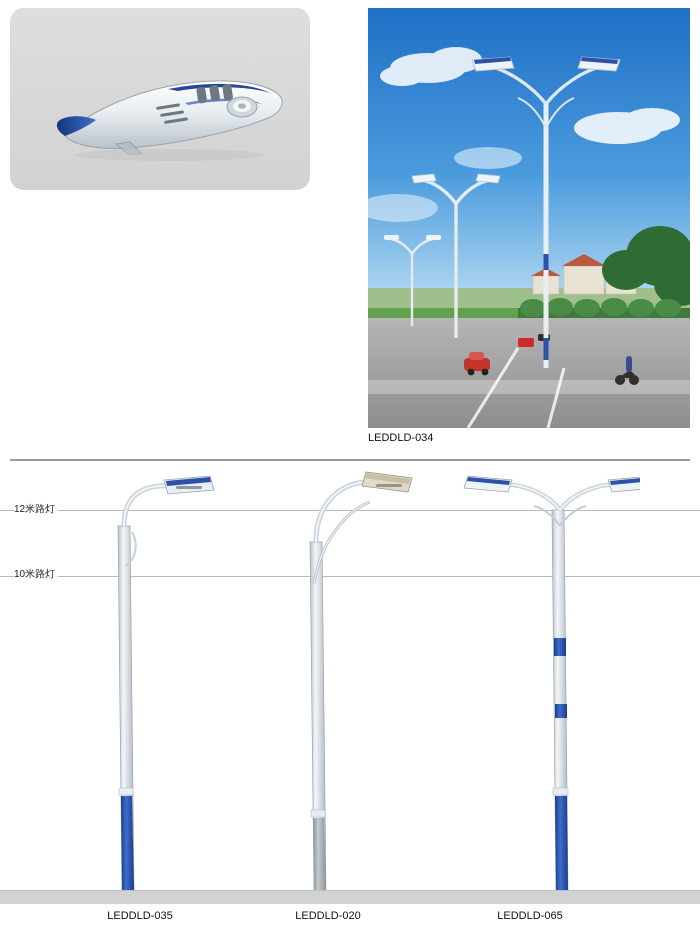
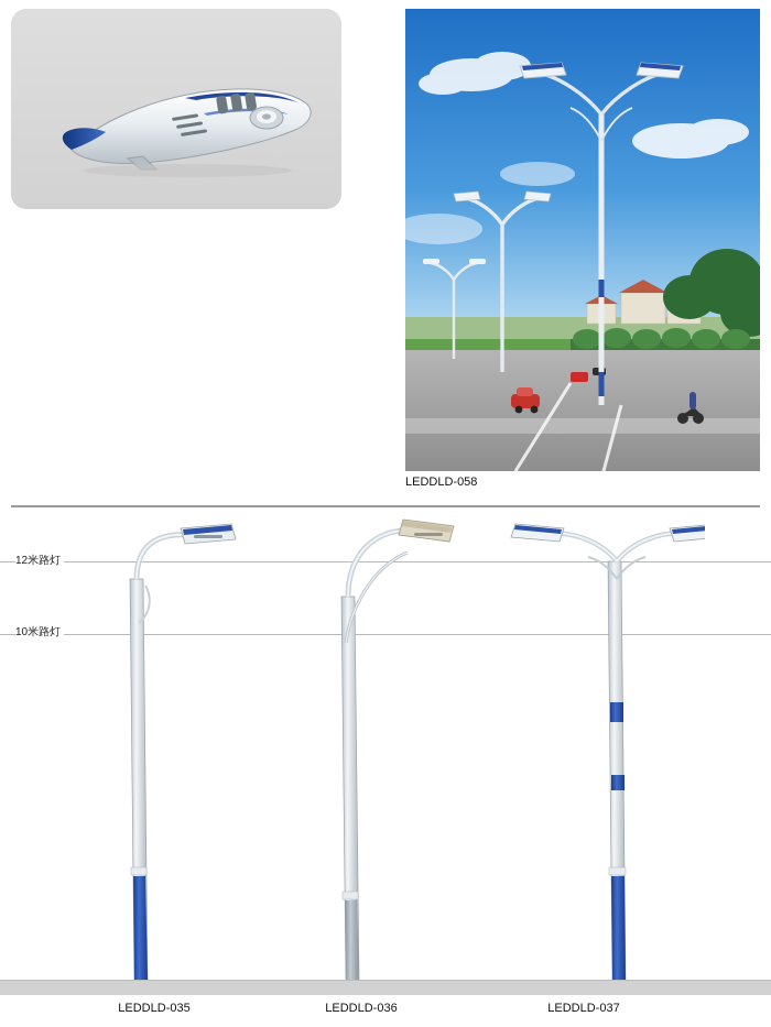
- LEDDLD-034
+ LEDDLD-058
  12米路灯
  10米路灯
  LEDDLD-035
- LEDDLD-020
+ LEDDLD-036
- LEDDLD-065
+ LEDDLD-037
